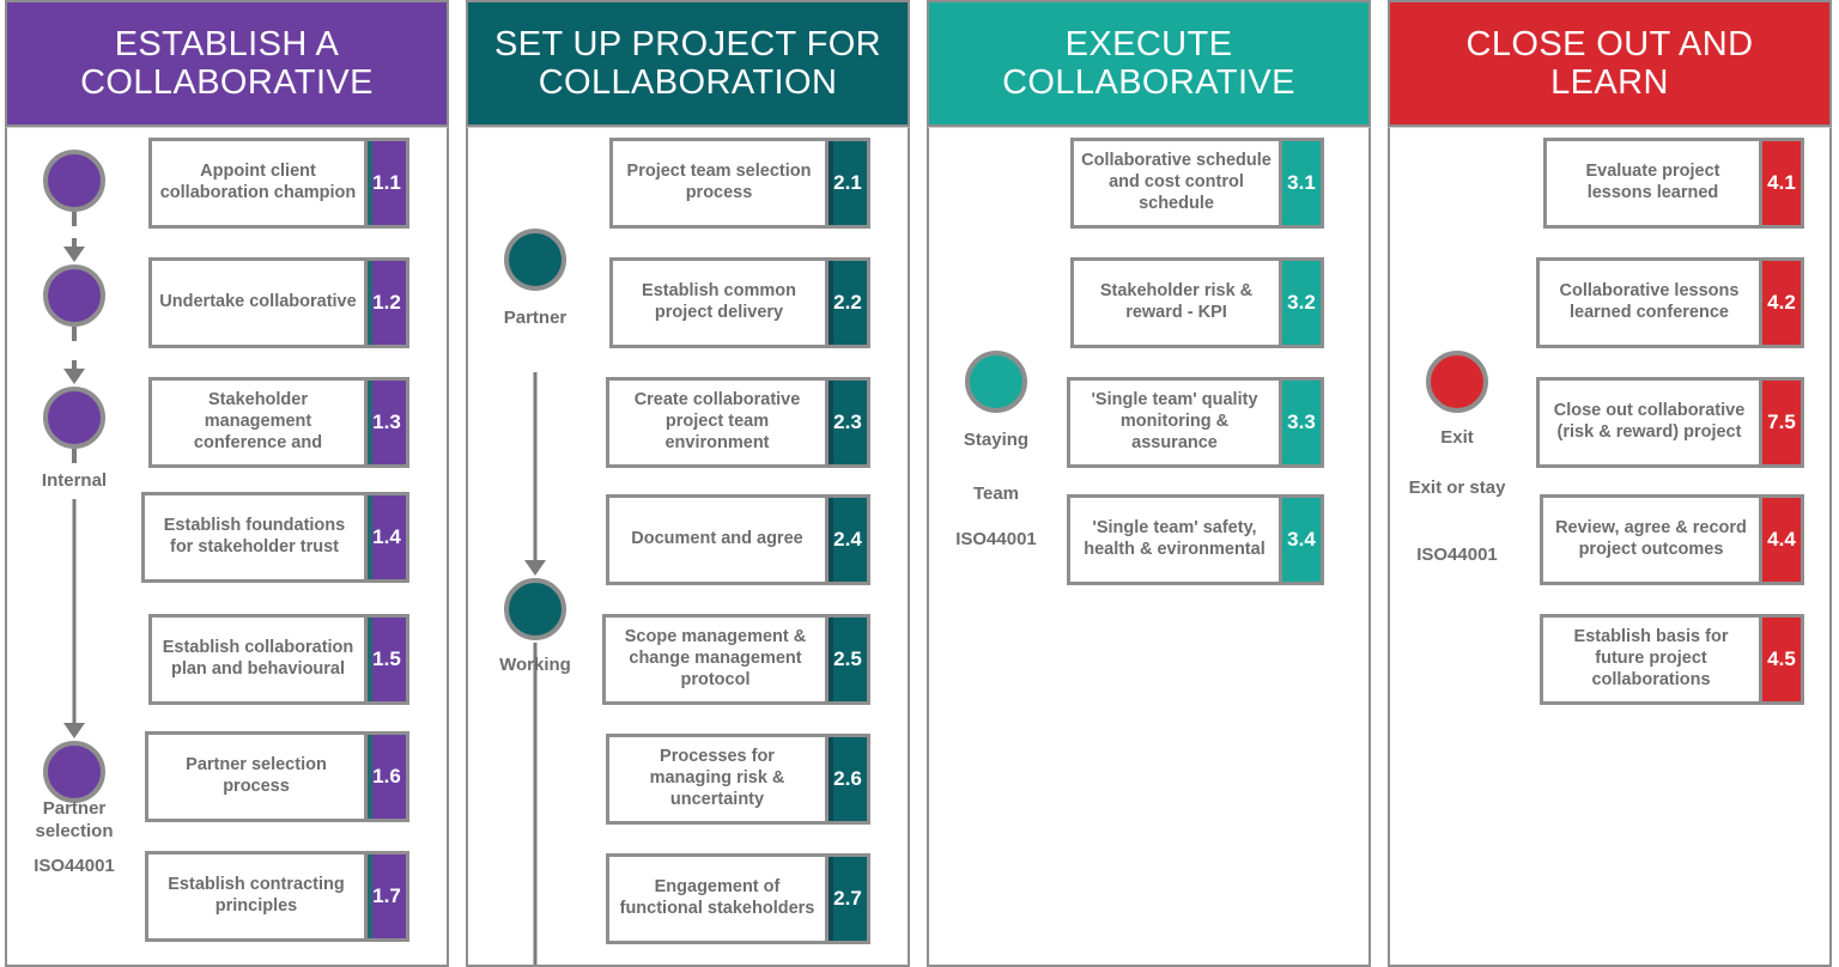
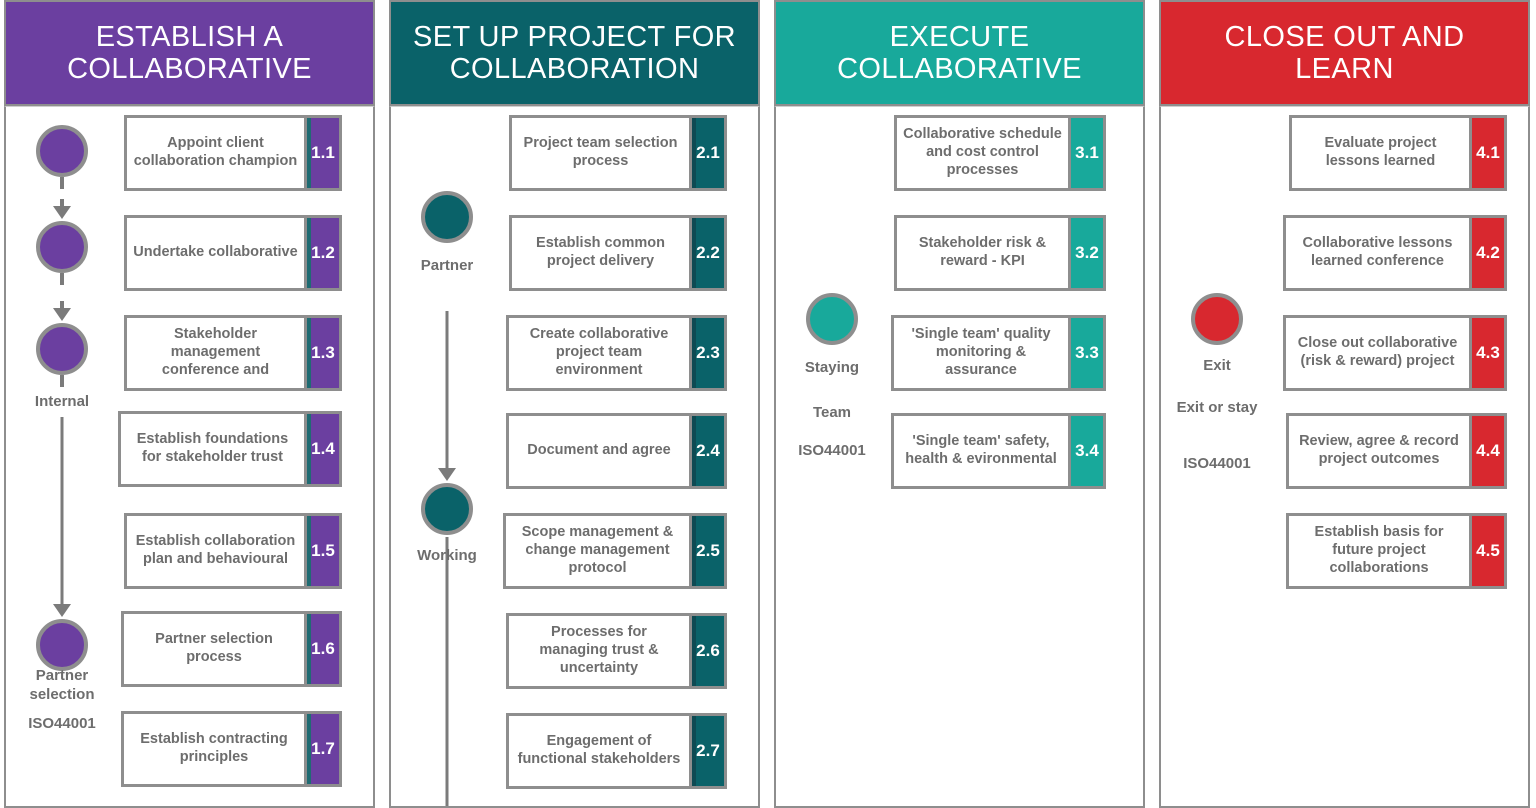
  ESTABLISH A COLLABORATIVE
  Internal
  Partner selection
  ISO44001
  Appoint client collaboration champion
  1.1
  Undertake collaborative
  1.2
  Stakeholder management conference and
  1.3
  Establish foundations for stakeholder trust
  1.4
  Establish collaboration plan and behavioural
  1.5
  Partner selection process
  1.6
  Establish contracting principles
  1.7
  SET UP PROJECT FOR COLLABORATION
  Partner
  Working
  Project team selection process
  2.1
  Establish common project delivery
  2.2
  Create collaborative project team environment
  2.3
  Document and agree
  2.4
  Scope management & change management protocol
  2.5
- Processes for managing risk & uncertainty
+ Processes for managing trust & uncertainty
  2.6
  Engagement of functional stakeholders
  2.7
  EXECUTE COLLABORATIVE
  Staying
  Team
  ISO44001
- Collaborative schedule and cost control schedule
+ Collaborative schedule and cost control processes
  3.1
  Stakeholder risk & reward - KPI
  3.2
  'Single team' quality monitoring & assurance
  3.3
  'Single team' safety, health & evironmental
  3.4
  CLOSE OUT AND LEARN
  Exit
  Exit or stay
  ISO44001
  Evaluate project lessons learned
  4.1
  Collaborative lessons learned conference
  4.2
  Close out collaborative (risk & reward) project
- 7.5
+ 4.3
  Review, agree & record project outcomes
  4.4
  Establish basis for future project collaborations
  4.5
